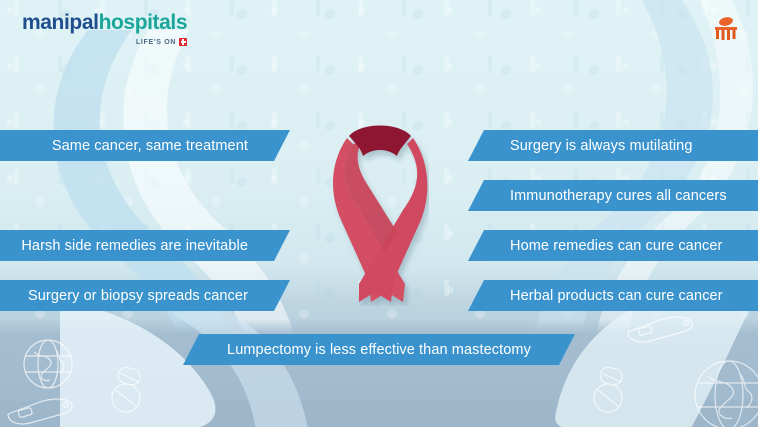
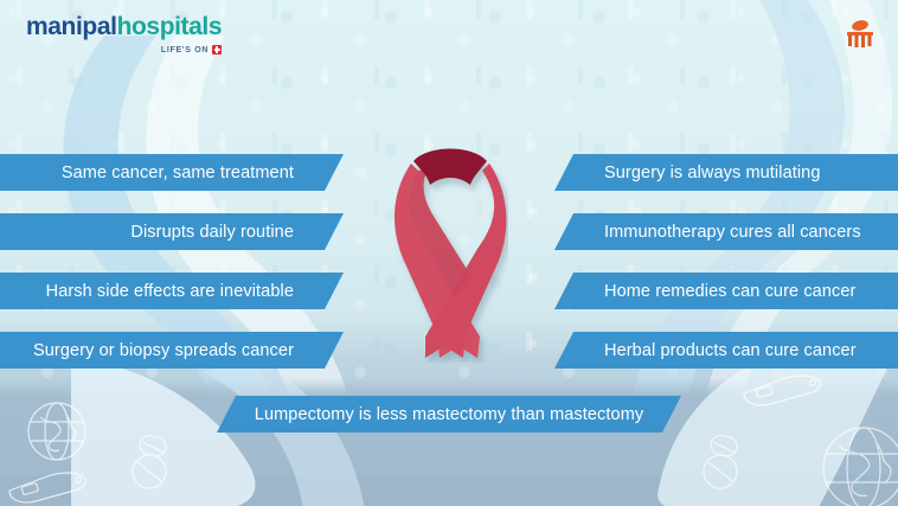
  manipalhospitals
  Same cancer, same treatment
+ Disrupts daily routine
- Harsh side remedies are inevitable
+ Harsh side effects are inevitable
  Surgery or biopsy spreads cancer
  Surgery is always mutilating
  Immunotherapy cures all cancers
  Home remedies can cure cancer
  Herbal products can cure cancer
- Lumpectomy is less effective than mastectomy
+ Lumpectomy is less mastectomy than mastectomy
